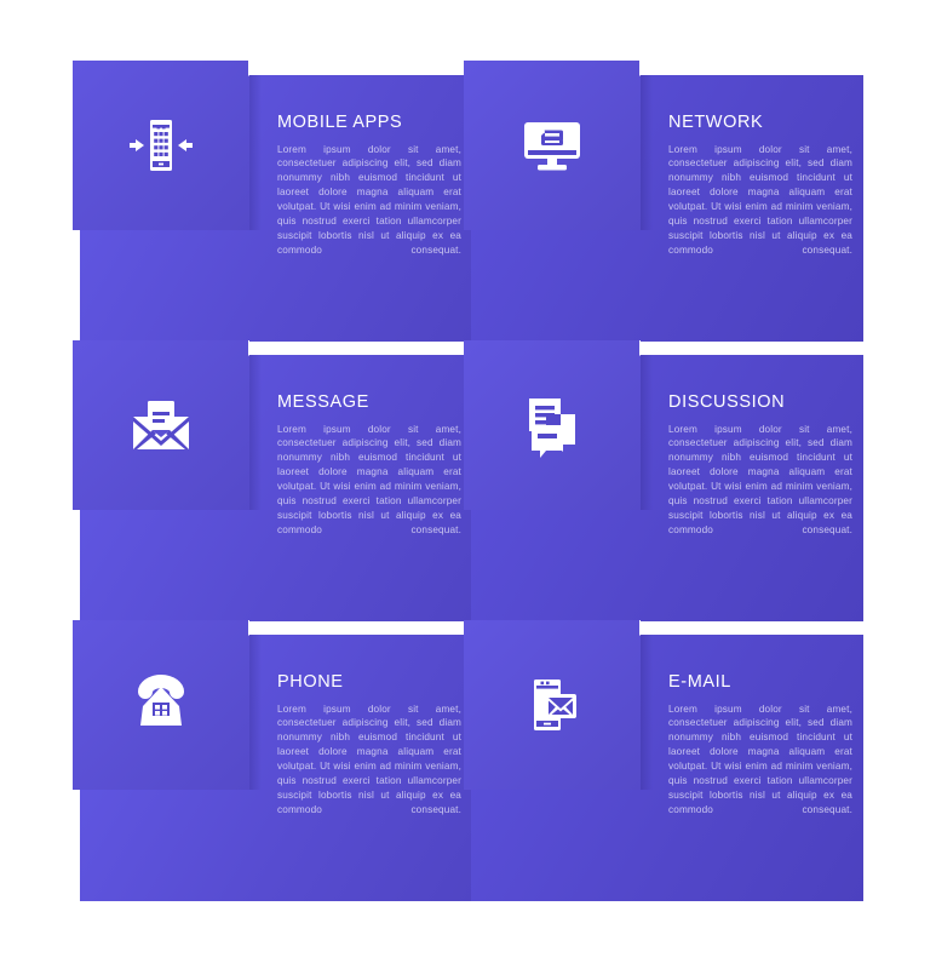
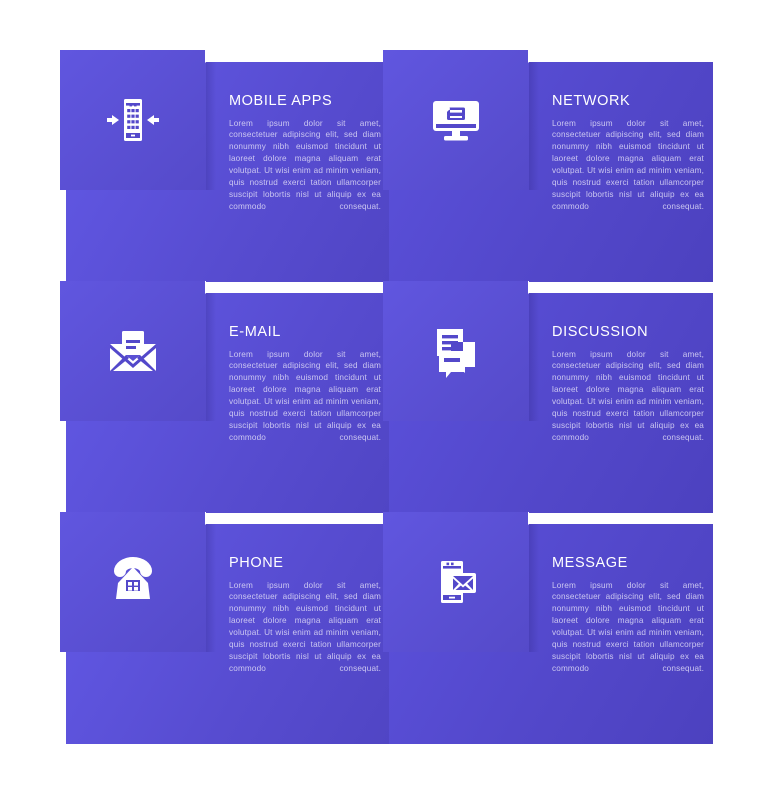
  MOBILE APPS
  Lorem ipsum dolor sit amet, consectetuer adipiscing elit, sed diam nonummy nibh euismod tincidunt ut laoreet dolore magna aliquam erat volutpat. Ut wisi enim ad minim veniam, quis nostrud exerci tation ullamcorper suscipit lobortis nisl ut aliquip ex ea commodo consequat.
  NETWORK
  Lorem ipsum dolor sit amet, consectetuer adipiscing elit, sed diam nonummy nibh euismod tincidunt ut laoreet dolore magna aliquam erat volutpat. Ut wisi enim ad minim veniam, quis nostrud exerci tation ullamcorper suscipit lobortis nisl ut aliquip ex ea commodo consequat.
- MESSAGE
+ E-MAIL
  Lorem ipsum dolor sit amet, consectetuer adipiscing elit, sed diam nonummy nibh euismod tincidunt ut laoreet dolore magna aliquam erat volutpat. Ut wisi enim ad minim veniam, quis nostrud exerci tation ullamcorper suscipit lobortis nisl ut aliquip ex ea commodo consequat.
  DISCUSSION
  Lorem ipsum dolor sit amet, consectetuer adipiscing elit, sed diam nonummy nibh euismod tincidunt ut laoreet dolore magna aliquam erat volutpat. Ut wisi enim ad minim veniam, quis nostrud exerci tation ullamcorper suscipit lobortis nisl ut aliquip ex ea commodo consequat.
  PHONE
  Lorem ipsum dolor sit amet, consectetuer adipiscing elit, sed diam nonummy nibh euismod tincidunt ut laoreet dolore magna aliquam erat volutpat. Ut wisi enim ad minim veniam, quis nostrud exerci tation ullamcorper suscipit lobortis nisl ut aliquip ex ea commodo consequat.
- E-MAIL
+ MESSAGE
  Lorem ipsum dolor sit amet, consectetuer adipiscing elit, sed diam nonummy nibh euismod tincidunt ut laoreet dolore magna aliquam erat volutpat. Ut wisi enim ad minim veniam, quis nostrud exerci tation ullamcorper suscipit lobortis nisl ut aliquip ex ea commodo consequat.
